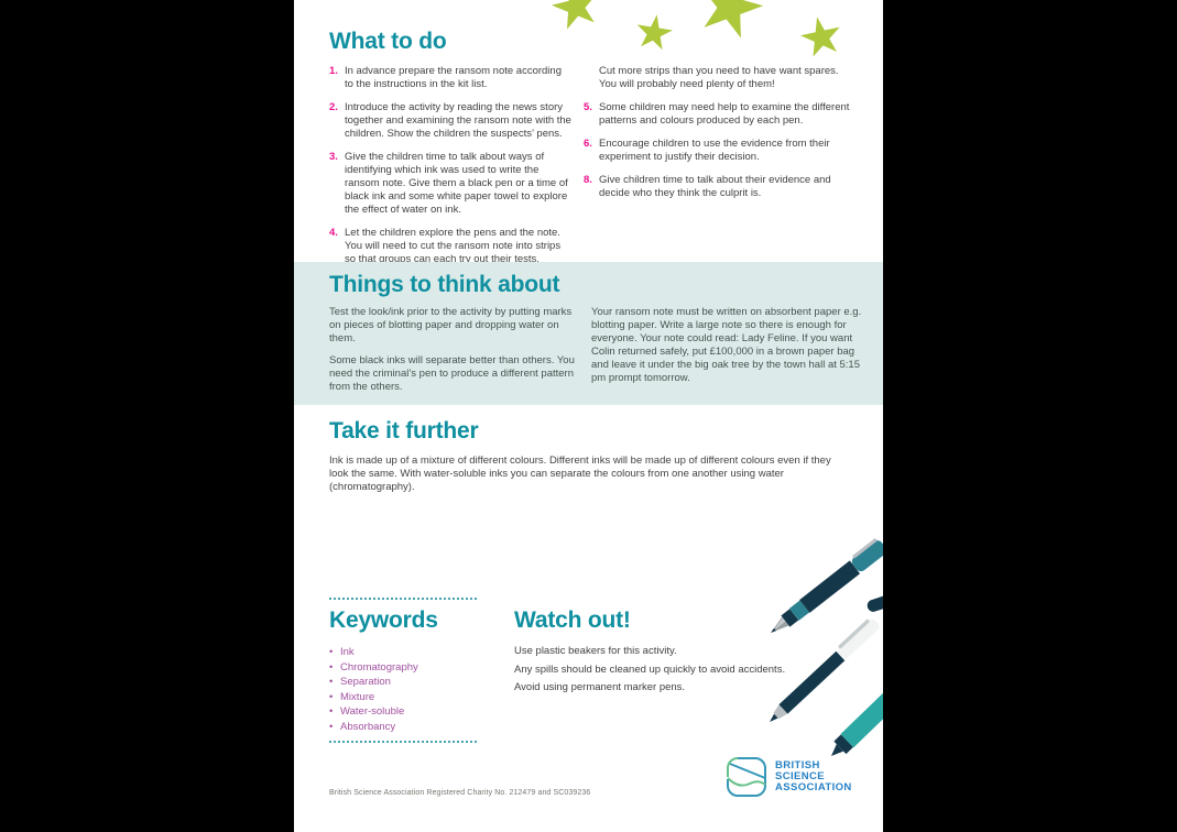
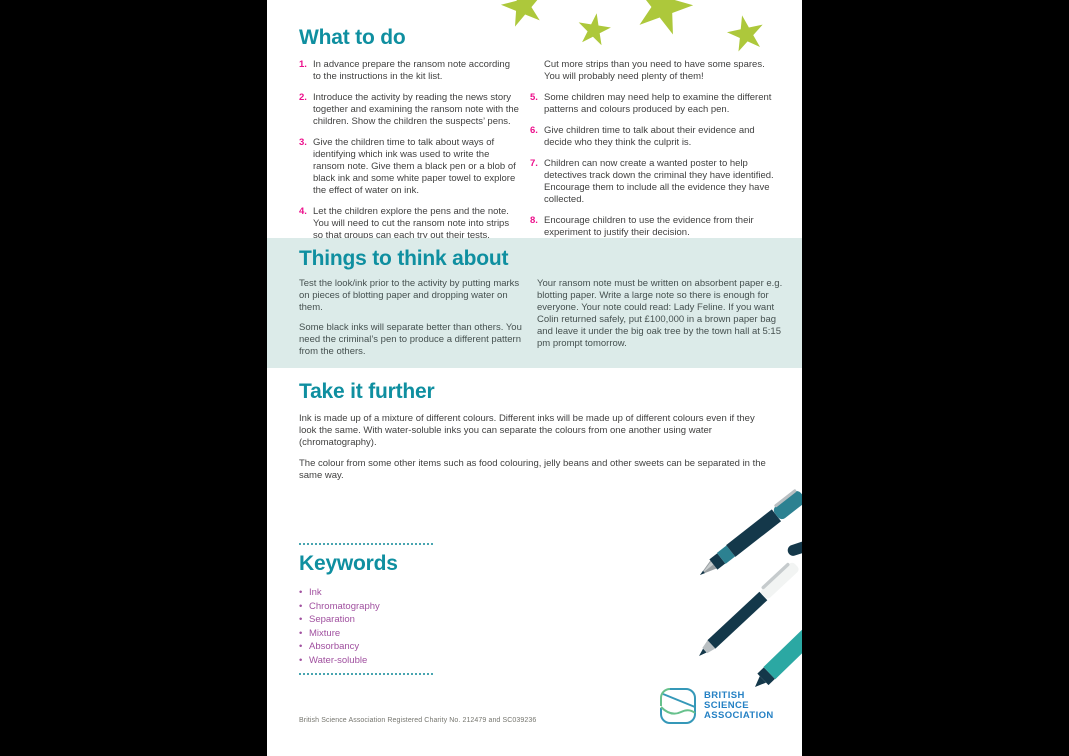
  What to do
  1.
  In advance prepare the ransom note according to the instructions in the kit list.
  2.
  Introduce the activity by reading the news story together and examining the ransom note with the children. Show the children the suspects’ pens.
  3.
- Give the children time to talk about ways of identifying which ink was used to write the ransom note. Give them a black pen or a time of black ink and some white paper towel to explore the effect of water on ink.
+ Give the children time to talk about ways of identifying which ink was used to write the ransom note. Give them a black pen or a blob of black ink and some white paper towel to explore the effect of water on ink.
  4.
  Let the children explore the pens and the note. You will need to cut the ransom note into strips so that groups can each try out their tests.
- Cut more strips than you need to have want spares. You will probably need plenty of them!
+ Cut more strips than you need to have some spares. You will probably need plenty of them!
  5.
  Some children may need help to examine the different patterns and colours produced by each pen.
  6.
- Encourage children to use the evidence from their experiment to justify their decision.
+ Give children time to talk about their evidence and decide who they think the culprit is.
+ 7.
+ Children can now create a wanted poster to help detectives track down the criminal they have identified. Encourage them to include all the evidence they have collected.
  8.
- Give children time to talk about their evidence and decide who they think the culprit is.
+ Encourage children to use the evidence from their experiment to justify their decision.
  Things to think about
  Test the look/ink prior to the activity by putting marks on pieces of blotting paper and dropping water on them.
  Some black inks will separate better than others. You need the criminal’s pen to produce a different pattern from the others.
  Your ransom note must be written on absorbent paper e.g. blotting paper. Write a large note so there is enough for everyone. Your note could read: Lady Feline. If you want Colin returned safely, put £100,000 in a brown paper bag and leave it under the big oak tree by the town hall at 5:15 pm prompt tomorrow.
  Take it further
  Ink is made up of a mixture of different colours. Different inks will be made up of different colours even if they look the same. With water-soluble inks you can separate the colours from one another using water (chromatography).
+ The colour from some other items such as food colouring, jelly beans and other sweets can be separated in the same way.
  Keywords
  •
  Ink
  •
  Chromatography
  •
  Separation
  •
  Mixture
  •
- Water-soluble
+ Absorbancy
  •
- Absorbancy
+ Water-soluble
- Watch out!
- Use plastic beakers for this activity.
- Any spills should be cleaned up quickly to avoid accidents.
- Avoid using permanent marker pens.
  BRITISH
  SCIENCE
  ASSOCIATION
